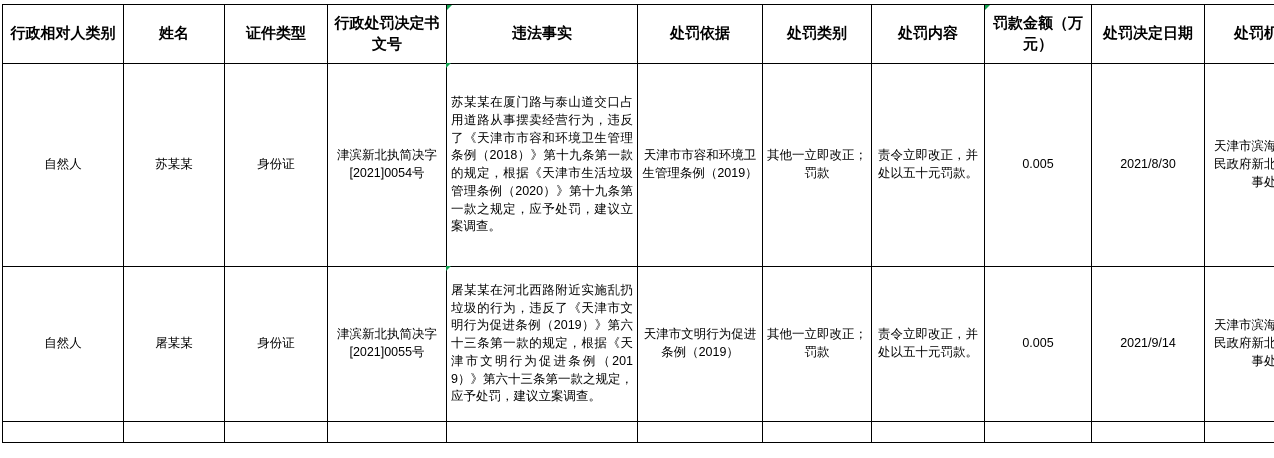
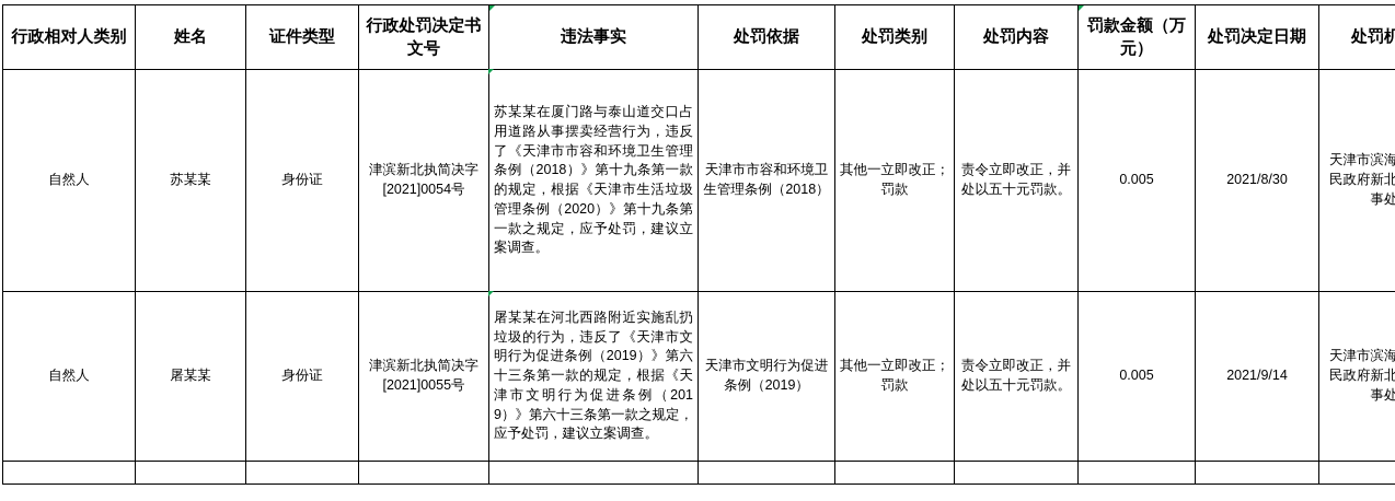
  行政相对人类别	姓名	证件类型	行政处罚决定书文号	违法事实	处罚依据	处罚类别	处罚内容	罚款金额（万元）	处罚决定日期	处罚机
- 自然人	苏某某	身份证	津滨新北执简决字[2021]0054号	苏某某在厦门路与泰山道交口占用道路从事摆卖经营行为，违反了《天津市市容和环境卫生管理条例（2018）》第十九条第一款的规定，根据《天津市生活垃圾管理条例（2020）》第十九条第一款之规定，应予处罚，建议立案调查。	天津市市容和环境卫生管理条例（2019）	其他一立即改正；罚款	责令立即改正，并处以五十元罚款。	0.005	2021/8/30	天津市滨海民政府新北事处
+ 自然人	苏某某	身份证	津滨新北执简决字[2021]0054号	苏某某在厦门路与泰山道交口占用道路从事摆卖经营行为，违反了《天津市市容和环境卫生管理条例（2018）》第十九条第一款的规定，根据《天津市生活垃圾管理条例（2020）》第十九条第一款之规定，应予处罚，建议立案调查。	天津市市容和环境卫生管理条例（2018）	其他一立即改正；罚款	责令立即改正，并处以五十元罚款。	0.005	2021/8/30	天津市滨海民政府新北事处
  自然人	屠某某	身份证	津滨新北执简决字[2021]0055号	屠某某在河北西路附近实施乱扔垃圾的行为，违反了《天津市文明行为促进条例（2019）》第六十三条第一款的规定，根据《天津市文明行为促进条例（2019）》第六十三条第一款之规定，应予处罚，建议立案调查。	天津市文明行为促进条例（2019）	其他一立即改正；罚款	责令立即改正，并处以五十元罚款。	0.005	2021/9/14	天津市滨海民政府新北事处
